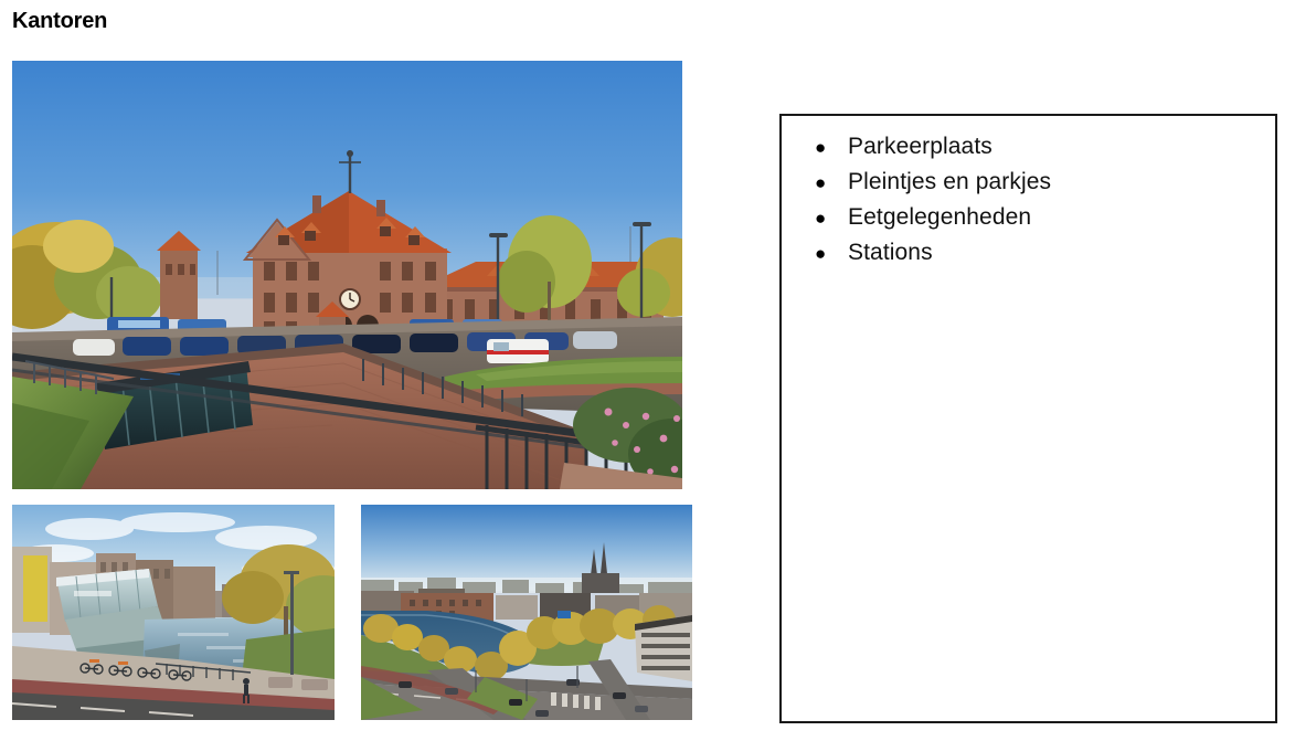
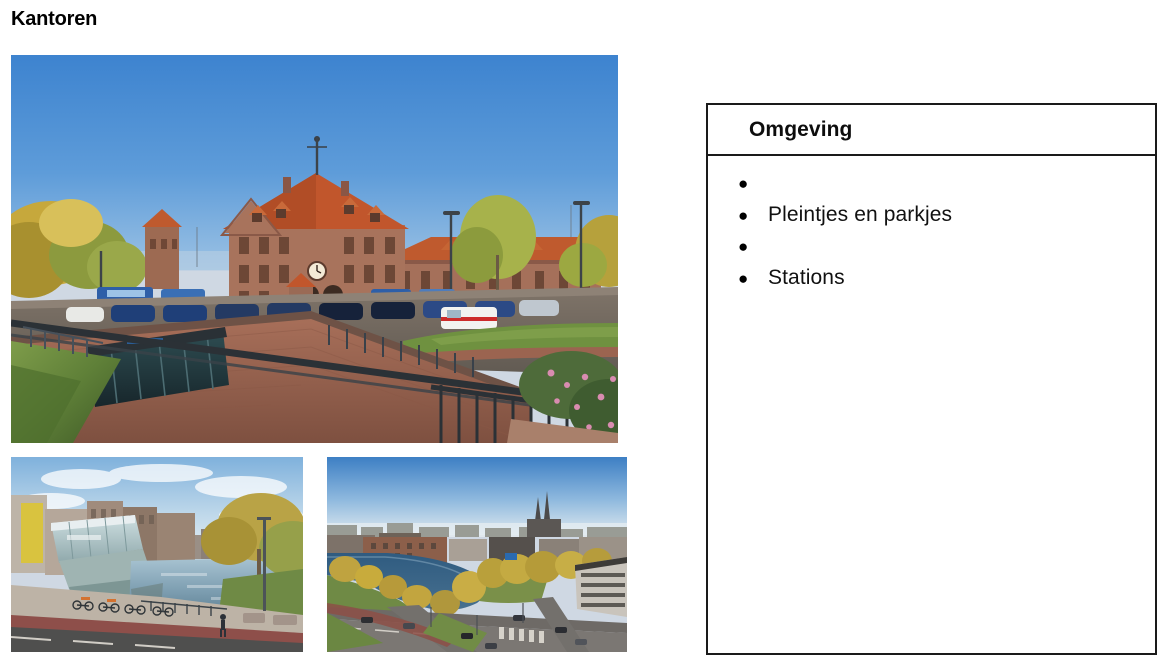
  Kantoren
+ Omgeving
  ●
- Parkeerplaats
  ●
  Pleintjes en parkjes
  ●
- Eetgelegenheden
  ●
  Stations
